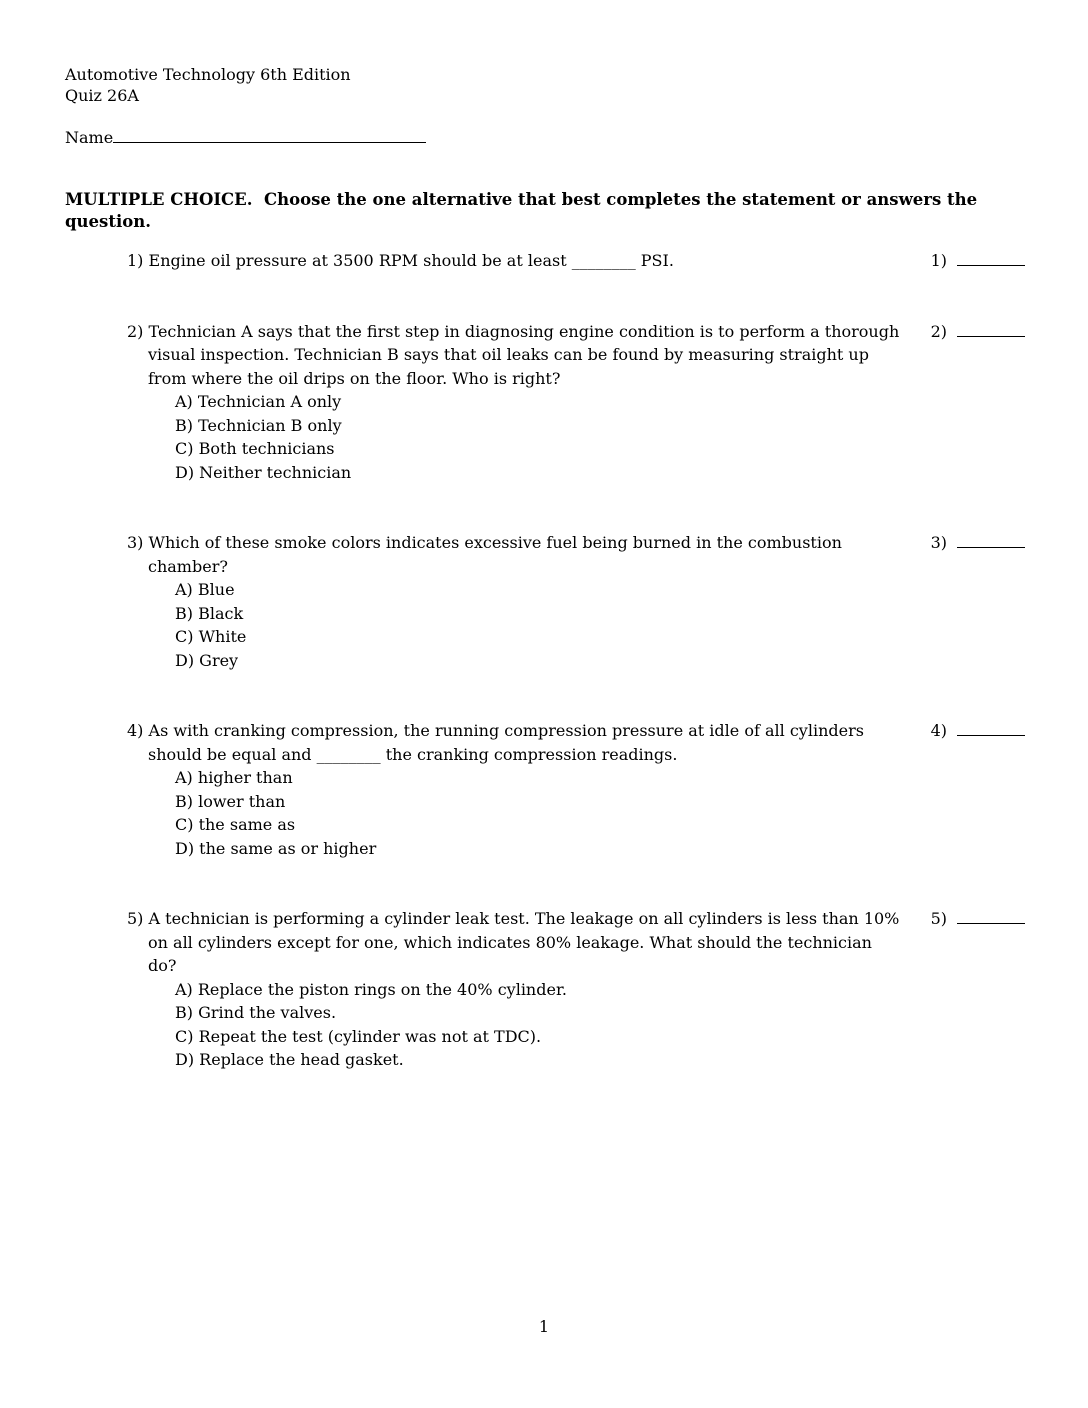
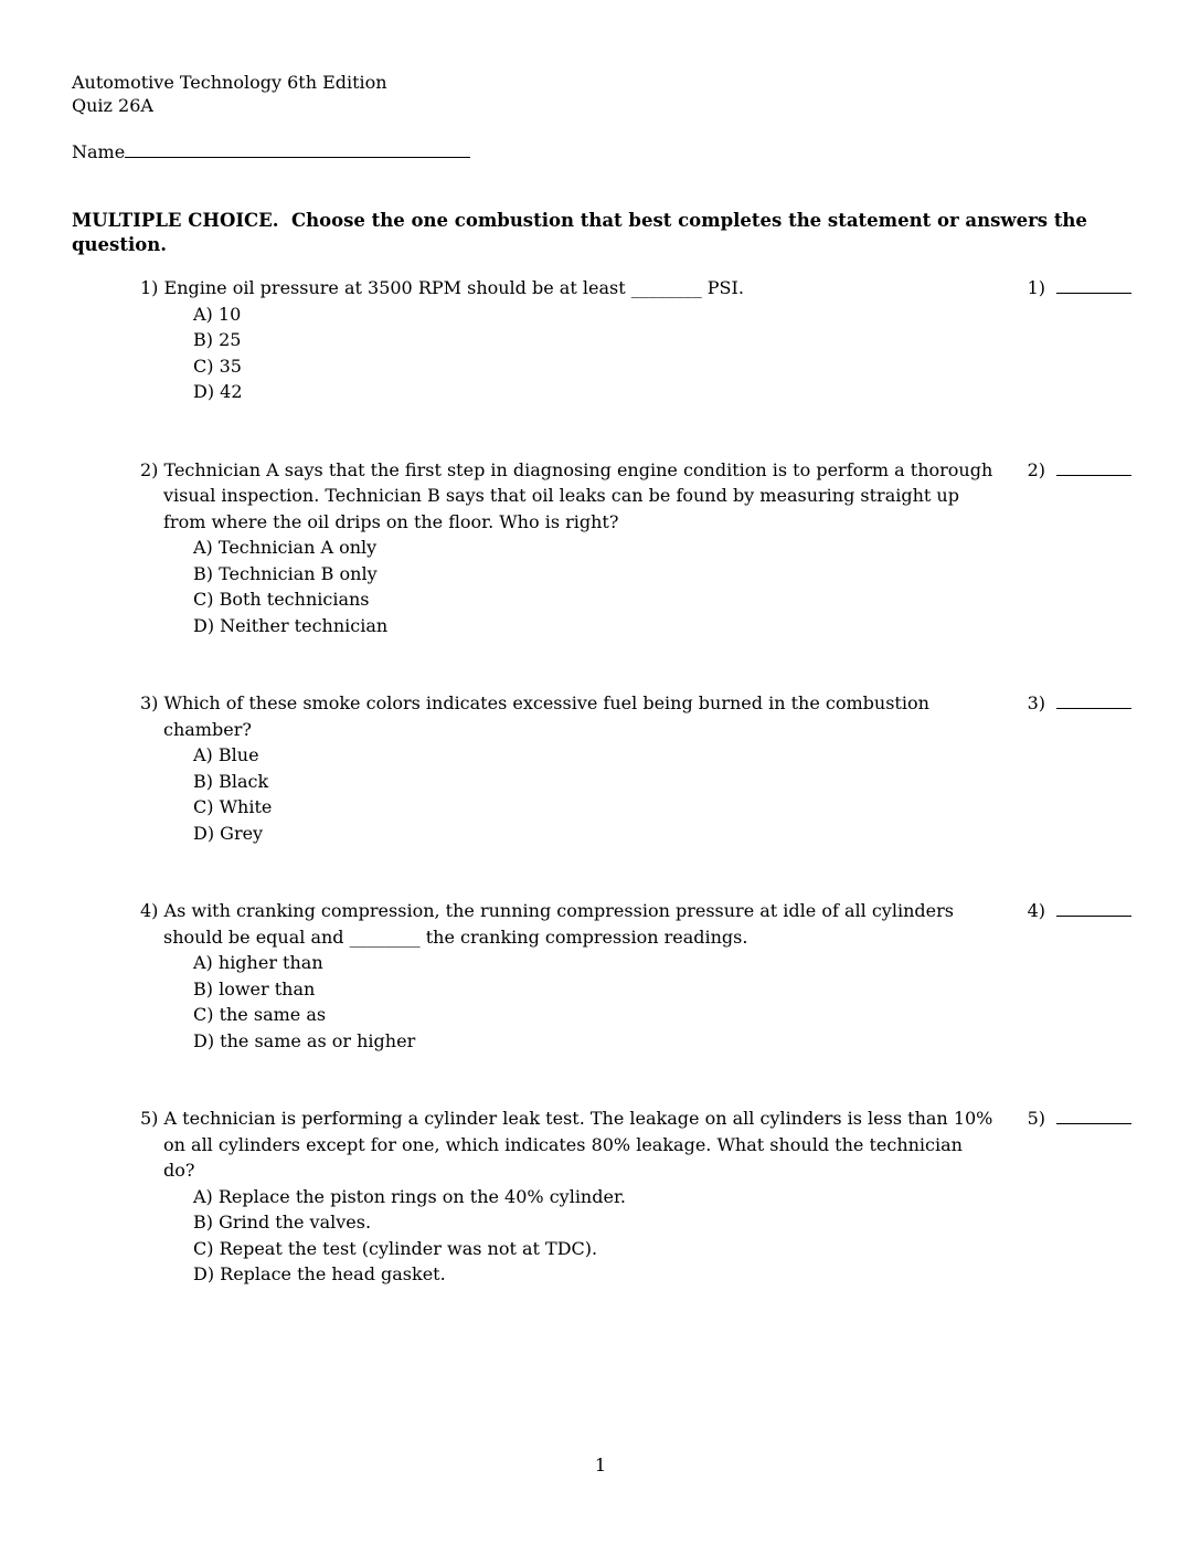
  Automotive Technology 6th Edition
  Quiz 26A
  Name
- MULTIPLE CHOICE. Choose the one alternative that best completes the statement or answers the question.
+ MULTIPLE CHOICE. Choose the one combustion that best completes the statement or answers the question.
  1) Engine oil pressure at 3500 RPM should be at least ________ PSI.
+ A) 10
+ B) 25
+ C) 35
+ D) 42
  1)
  2) Technician A says that the first step in diagnosing engine condition is to perform a thorough visual inspection. Technician B says that oil leaks can be found by measuring straight up from where the oil drips on the floor. Who is right?
  A) Technician A only
  B) Technician B only
  C) Both technicians
  D) Neither technician
  2)
  3) Which of these smoke colors indicates excessive fuel being burned in the combustion chamber?
  A) Blue
  B) Black
  C) White
  D) Grey
  3)
  4) As with cranking compression, the running compression pressure at idle of all cylinders should be equal and ________ the cranking compression readings.
  A) higher than
  B) lower than
  C) the same as
  D) the same as or higher
  4)
  5) A technician is performing a cylinder leak test. The leakage on all cylinders is less than 10% on all cylinders except for one, which indicates 80% leakage. What should the technician do?
  A) Replace the piston rings on the 40% cylinder.
  B) Grind the valves.
  C) Repeat the test (cylinder was not at TDC).
  D) Replace the head gasket.
  5)
  1
